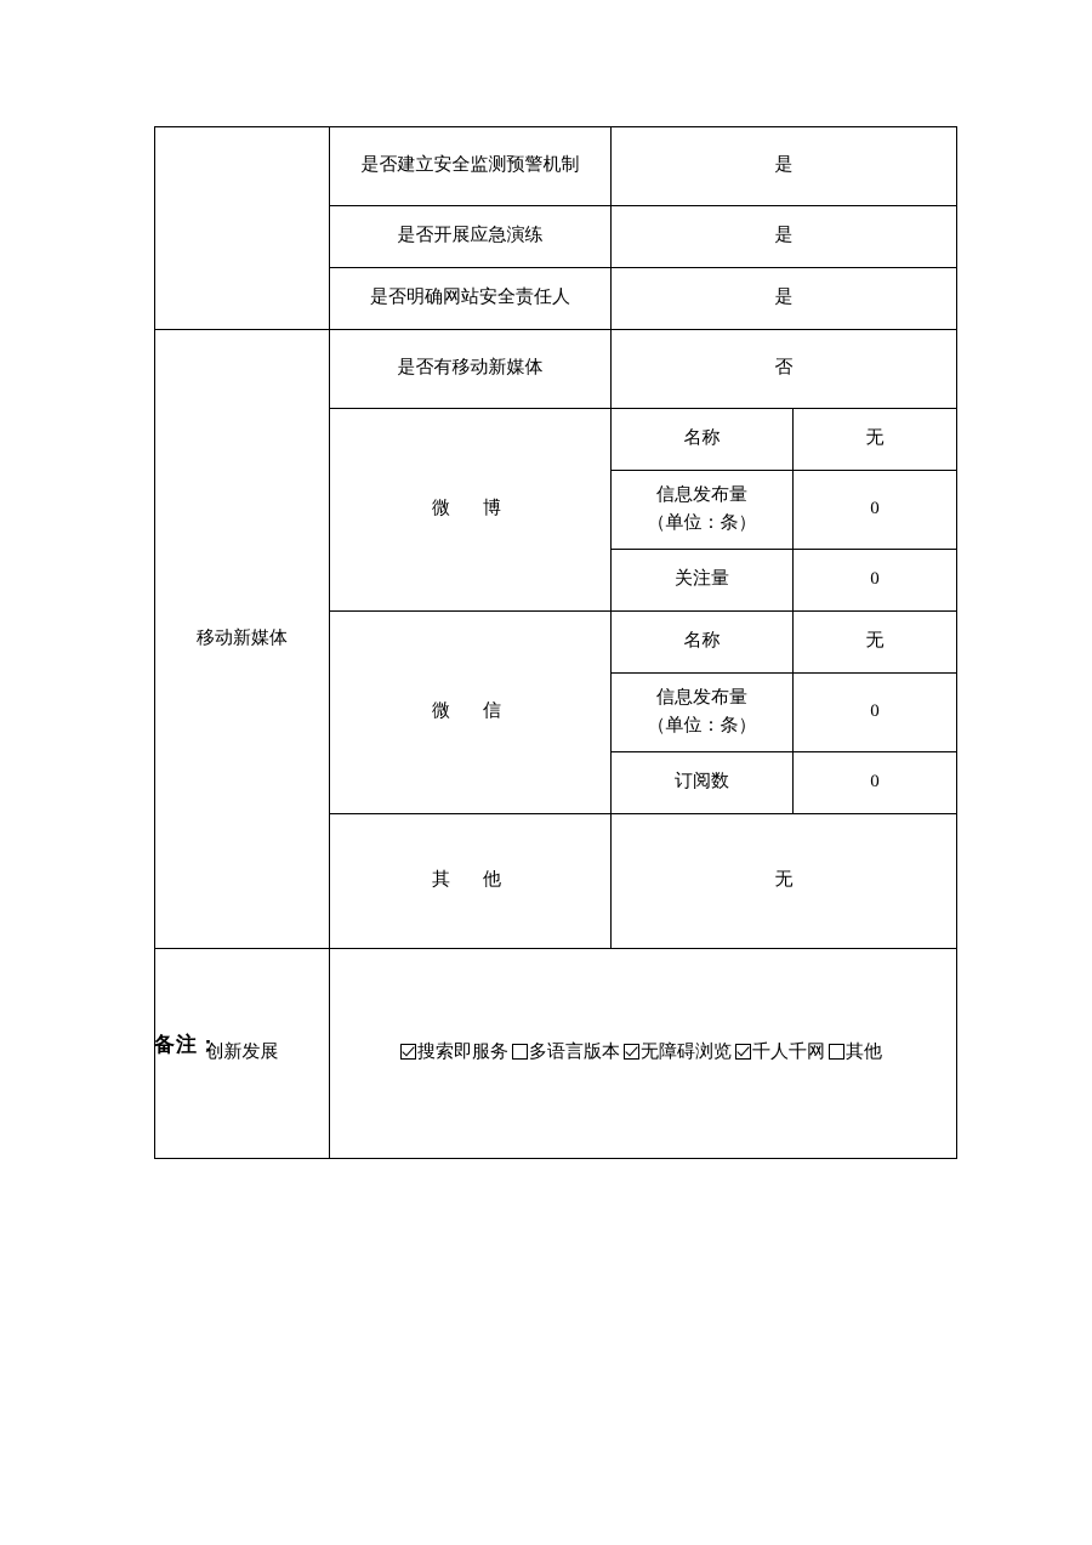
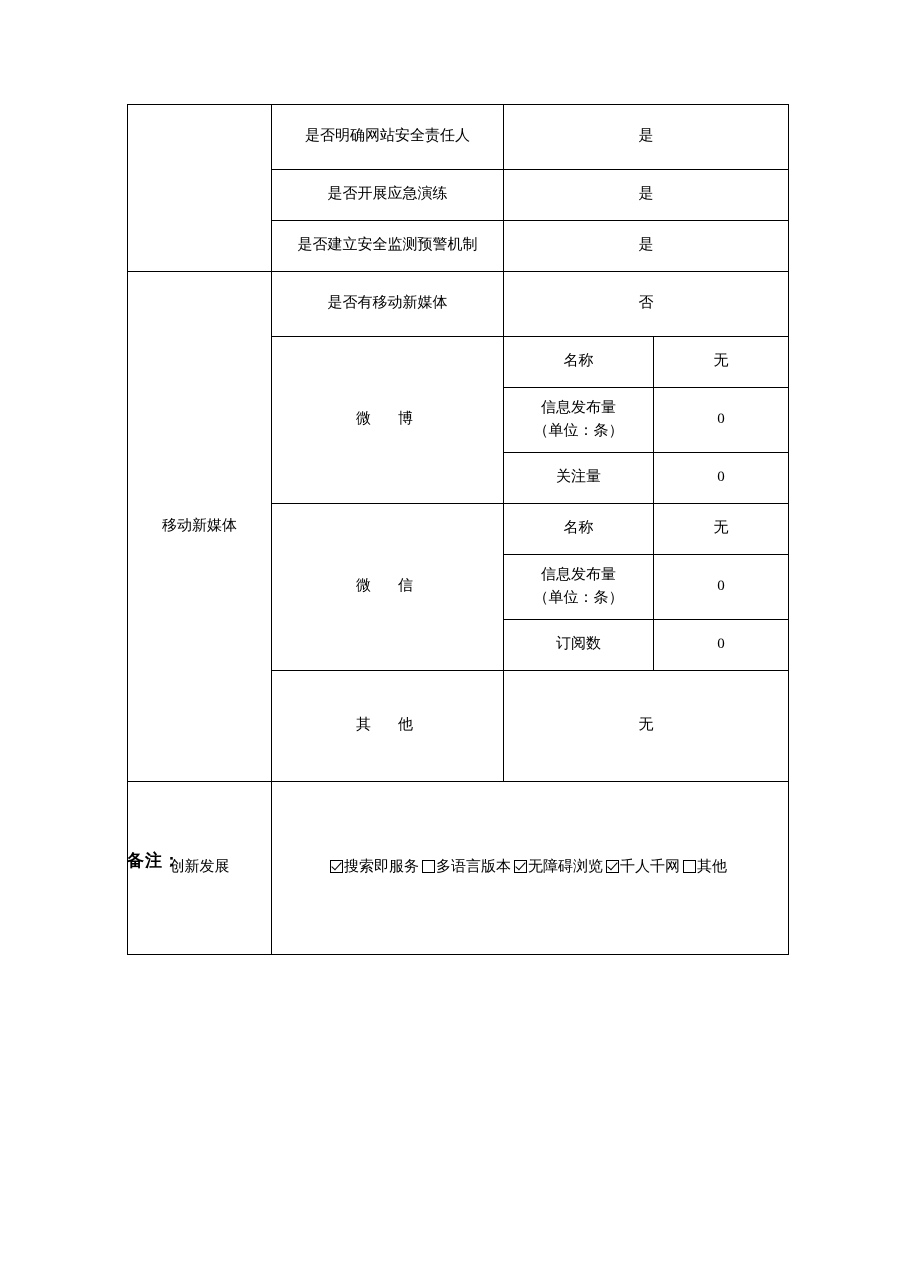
- 	是否建立安全监测预警机制	是
+ 	是否明确网站安全责任人	是
  是否开展应急演练	是
- 是否明确网站安全责任人	是
+ 是否建立安全监测预警机制	是
  移动新媒体	是否有移动新媒体	否
  微 博	名称	无
  信息发布量 （单位：条）	0
  关注量	0
  微 信	名称	无
  信息发布量 （单位：条）	0
  订阅数	0
  其 他	无
  创新发展	搜索即服务 多语言版本 无障碍浏览 千人千网 其他
  备注：
